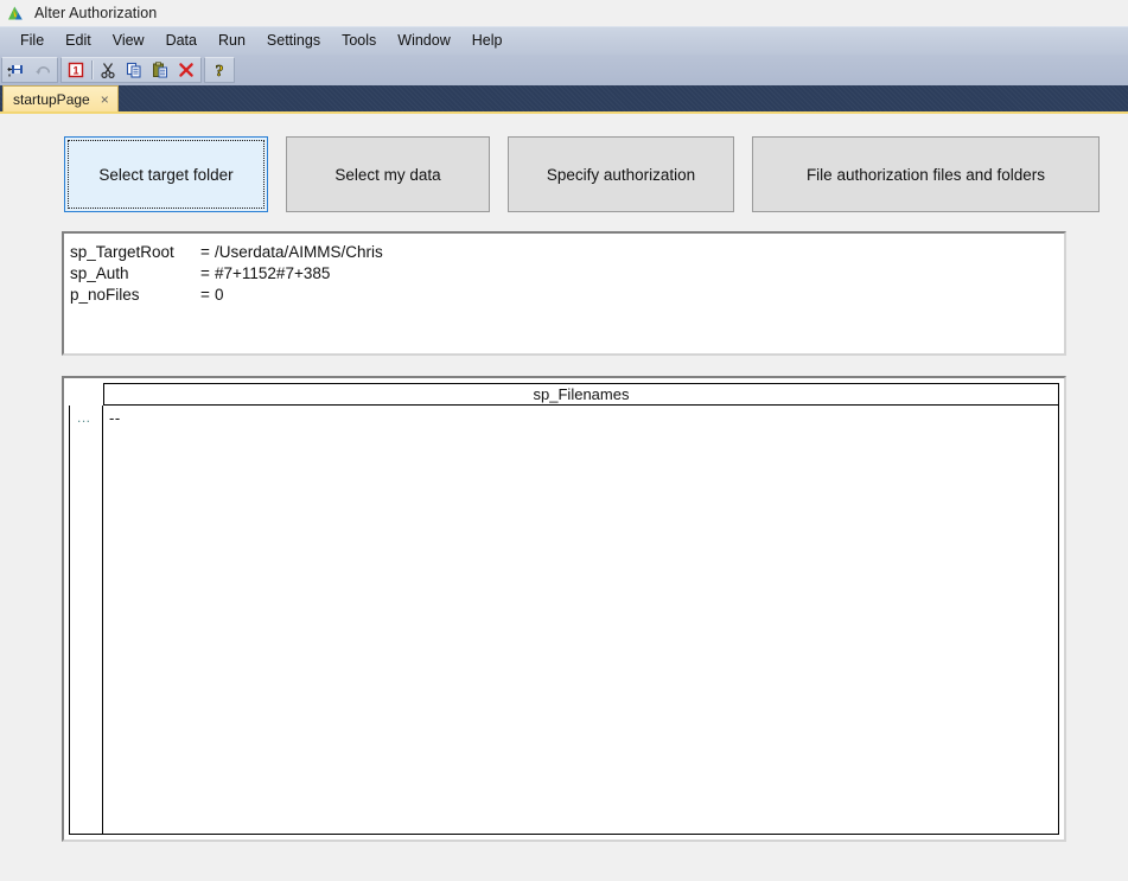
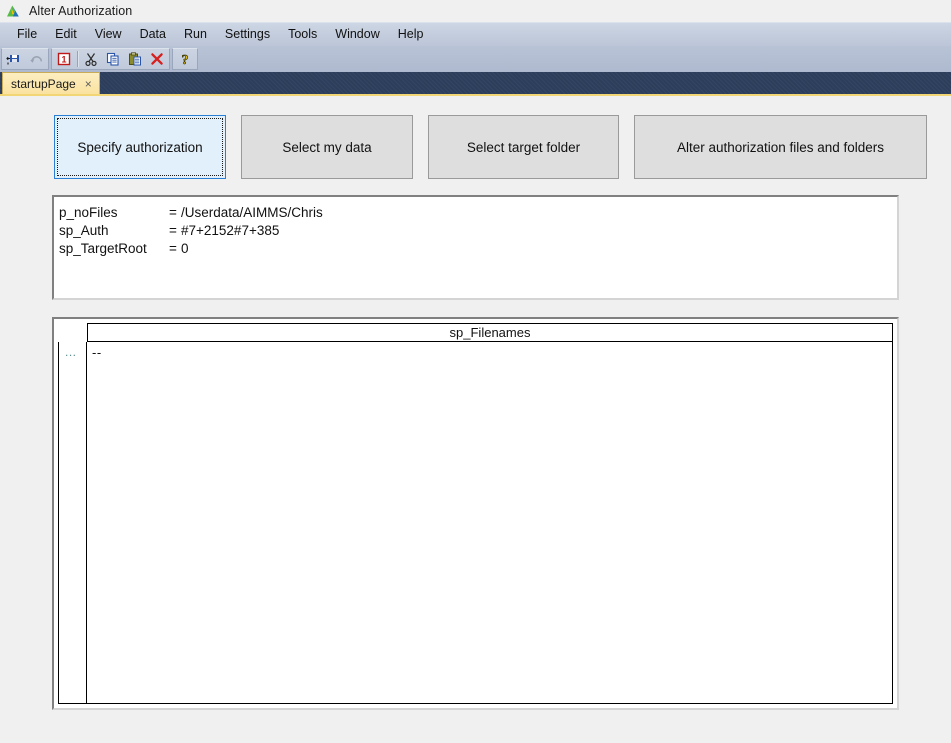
  Alter Authorization
  File
  Edit
  View
  Data
  Run
  Settings
  Tools
  Window
  Help
  1
  ?
  startupPage
  ×
- Select target folder
+ Specify authorization
  Select my data
- Specify authorization
+ Select target folder
- File authorization files and folders
+ Alter authorization files and folders
- sp_TargetRoot
+ p_noFiles
  =
  /Userdata/AIMMS/Chris
  sp_Auth
  =
- #7+1152#7+385
+ #7+2152#7+385
- p_noFiles
+ sp_TargetRoot
  =
  0
  sp_Filenames
  ...
  --
